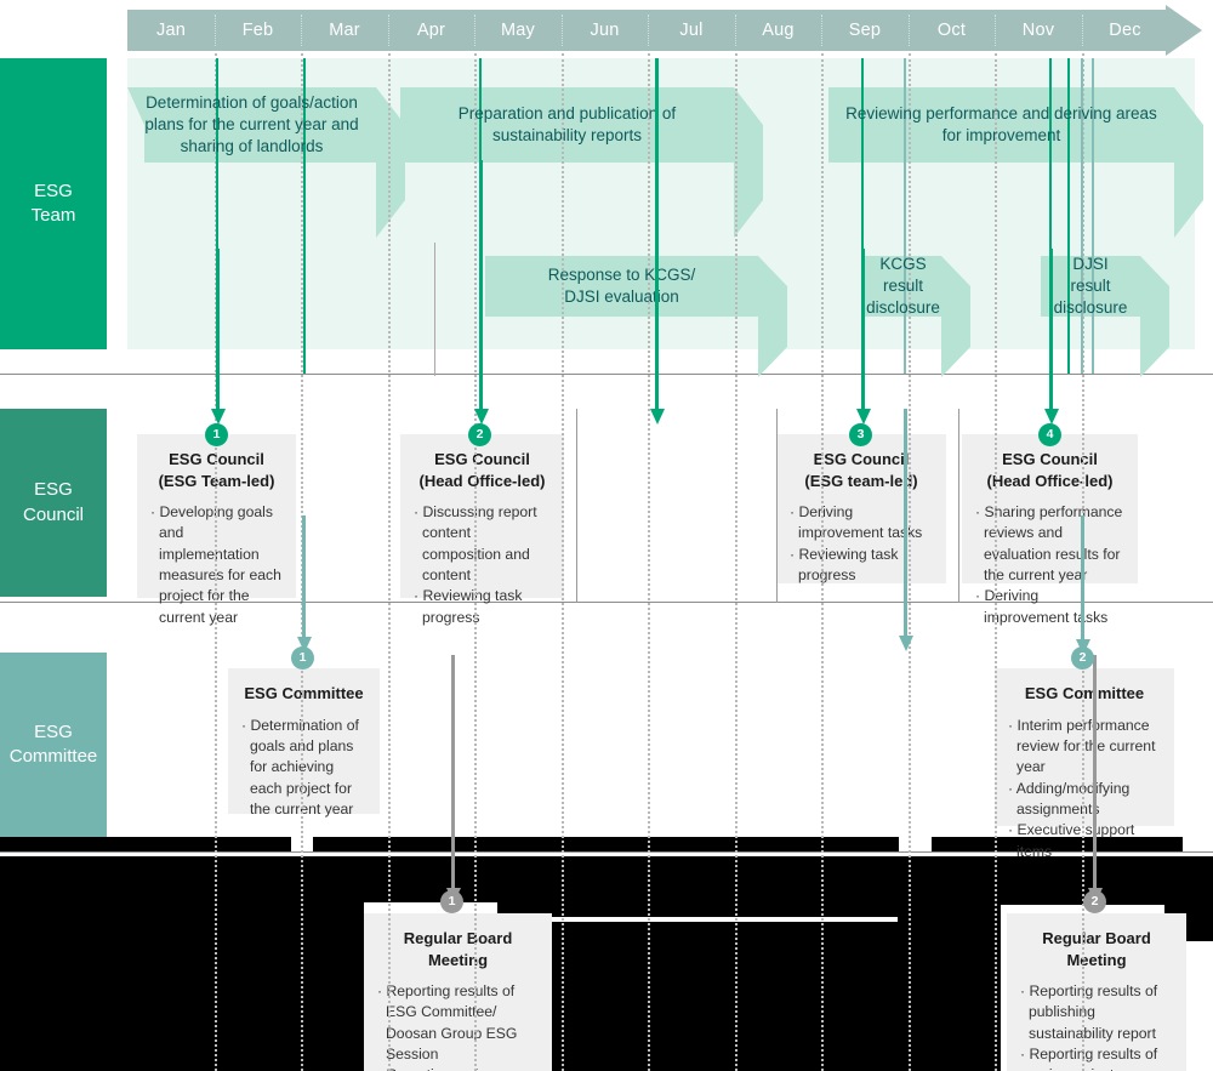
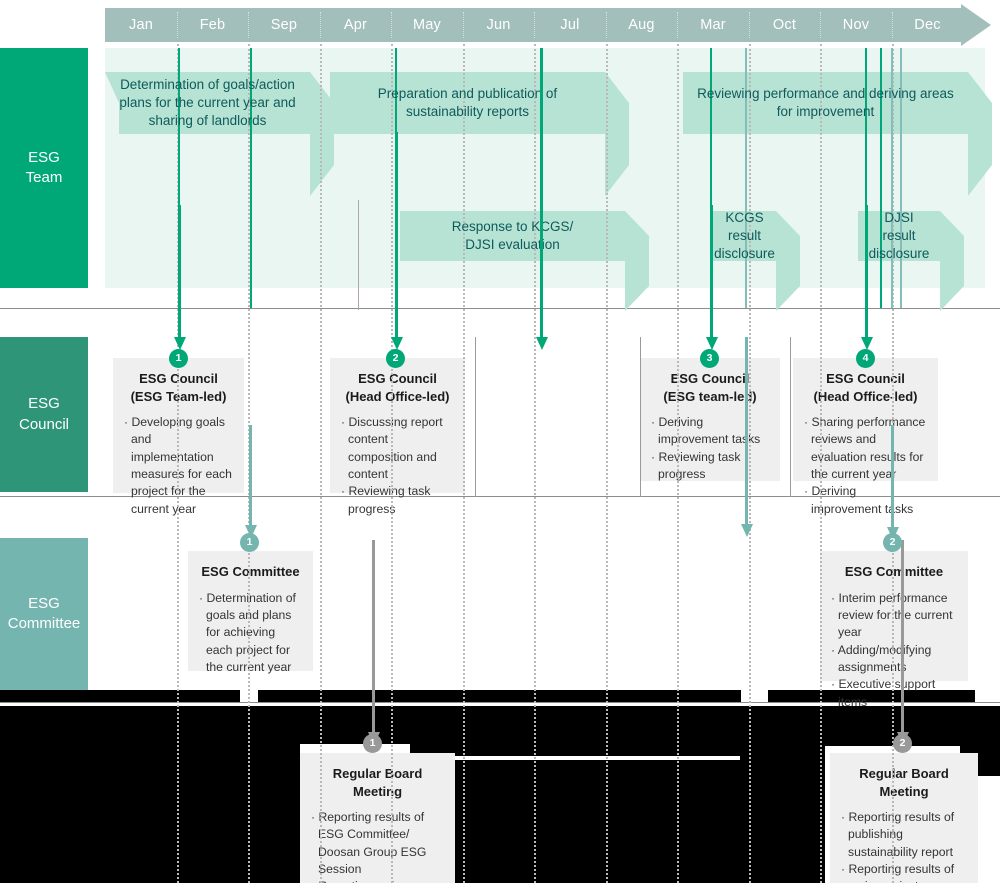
  Jan
  Feb
- Mar
+ Sep
  Apr
  May
  Jun
  Jul
  Aug
- Sep
+ Mar
  Oct
  Nov
  Dec
  ESG
  Team
  ESG
  Council
  ESG
  Committee
  Determination of goals/action plans for the current year and sharing of landlords
  Preparation and publication of sustainability reports
  Reviewing performance and deriving areas for improvement
  Response to KCGS/
  DJSI evaluaion
  KCGS
  result
  disclosure
  DJSI result
  disclosure
  ESG Council
  (ESG Team-led)
  · Developing goals and implementation measures for each project for the current year
  1
  ESG Council
  (Head Office-led)
  · Discussing report content composition and content
  · Reviewing task progress
  2
  ESG Counci
  (ESG team-led)
  · Deriving improvement taks
  · Reviewing task progress
  3
  ESG Council
  (Head Office-led)
  · Sharing performance reviews and evaluation reslts for the current year
  · Deriving improvement tsks
  4
  ESG Committee
  · Determination of goals and plans for achieving each project for the current year
  1
  ESG Committee
  · Interim perfrmance review for te current year
  · Adding/modifying assignment
  · Executive support items
  2
  Regular Board Meeting
  · Reporting results of ESG Committee/ Doosan Group ESG Session
  1
  Regular Board Meeting
  · Reporting results of publishing sustainability report
  2
